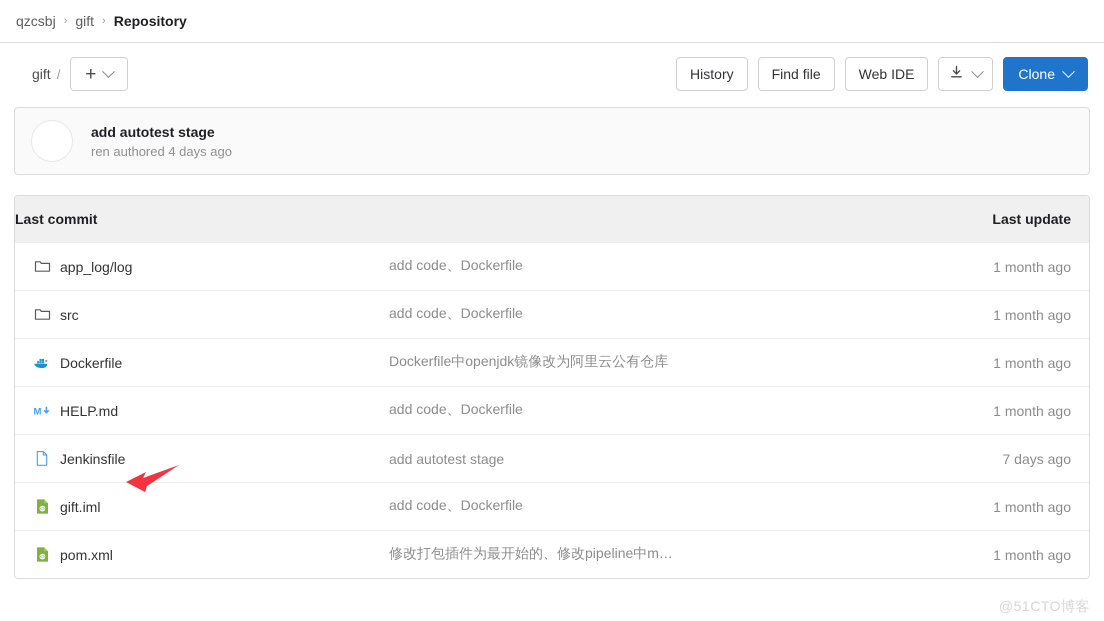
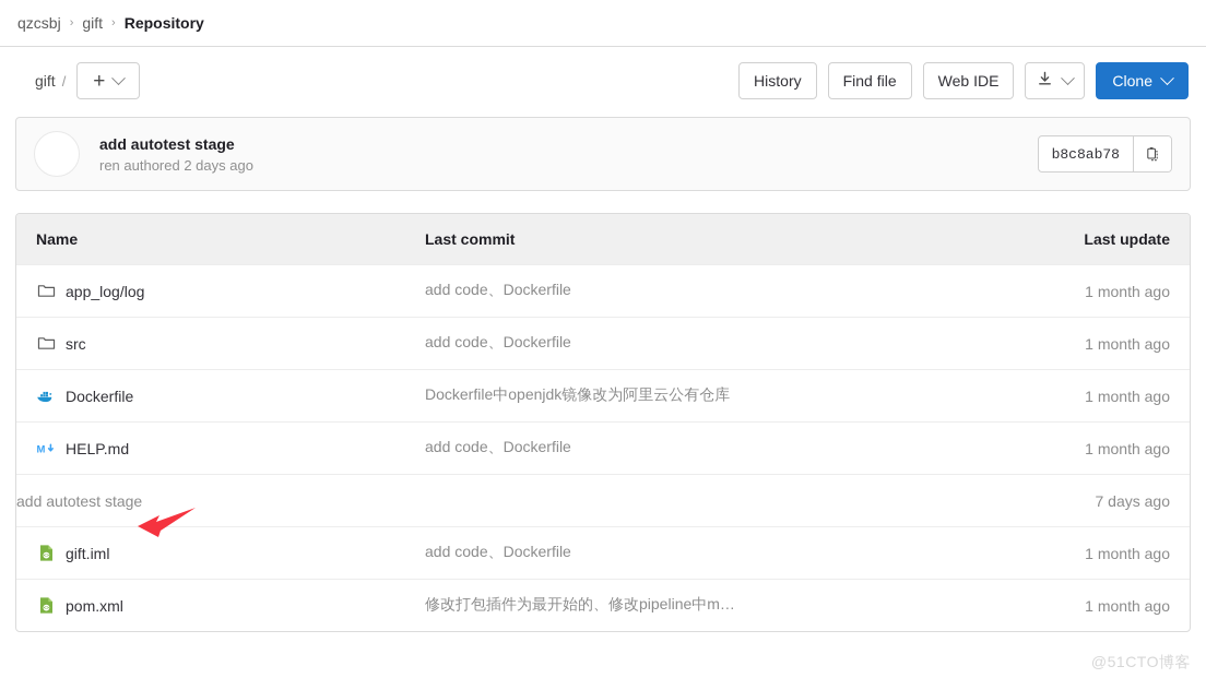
  qzcsbj
  ›
  gift
  ›
  Repository
  gift
  /
  +
  History
  Find file
  Web IDE
  Clone
  add autotest stage
- ren authored 4 days ago
+ ren authored 2 days ago
+ b8c8ab78
+ Name
  Last commit
  Last update
  app_log/log
  add code、Dockerfile
  1 month ago
  src
  add code、Dockerfile
  1 month ago
  Dockerfile
  Dockerfile中openjdk镜像改为阿里云公有仓库
  1 month ago
  M
  HELP.md
  add code、Dockerfile
  1 month ago
- Jenkinsfile
  add autotest stage
  7 days ago
  gift.iml
  add code、Dockerfile
  1 month ago
  pom.xml
  修改打包插件为最开始的、修改pipeline中m…
  1 month ago
  @51CTO博客
